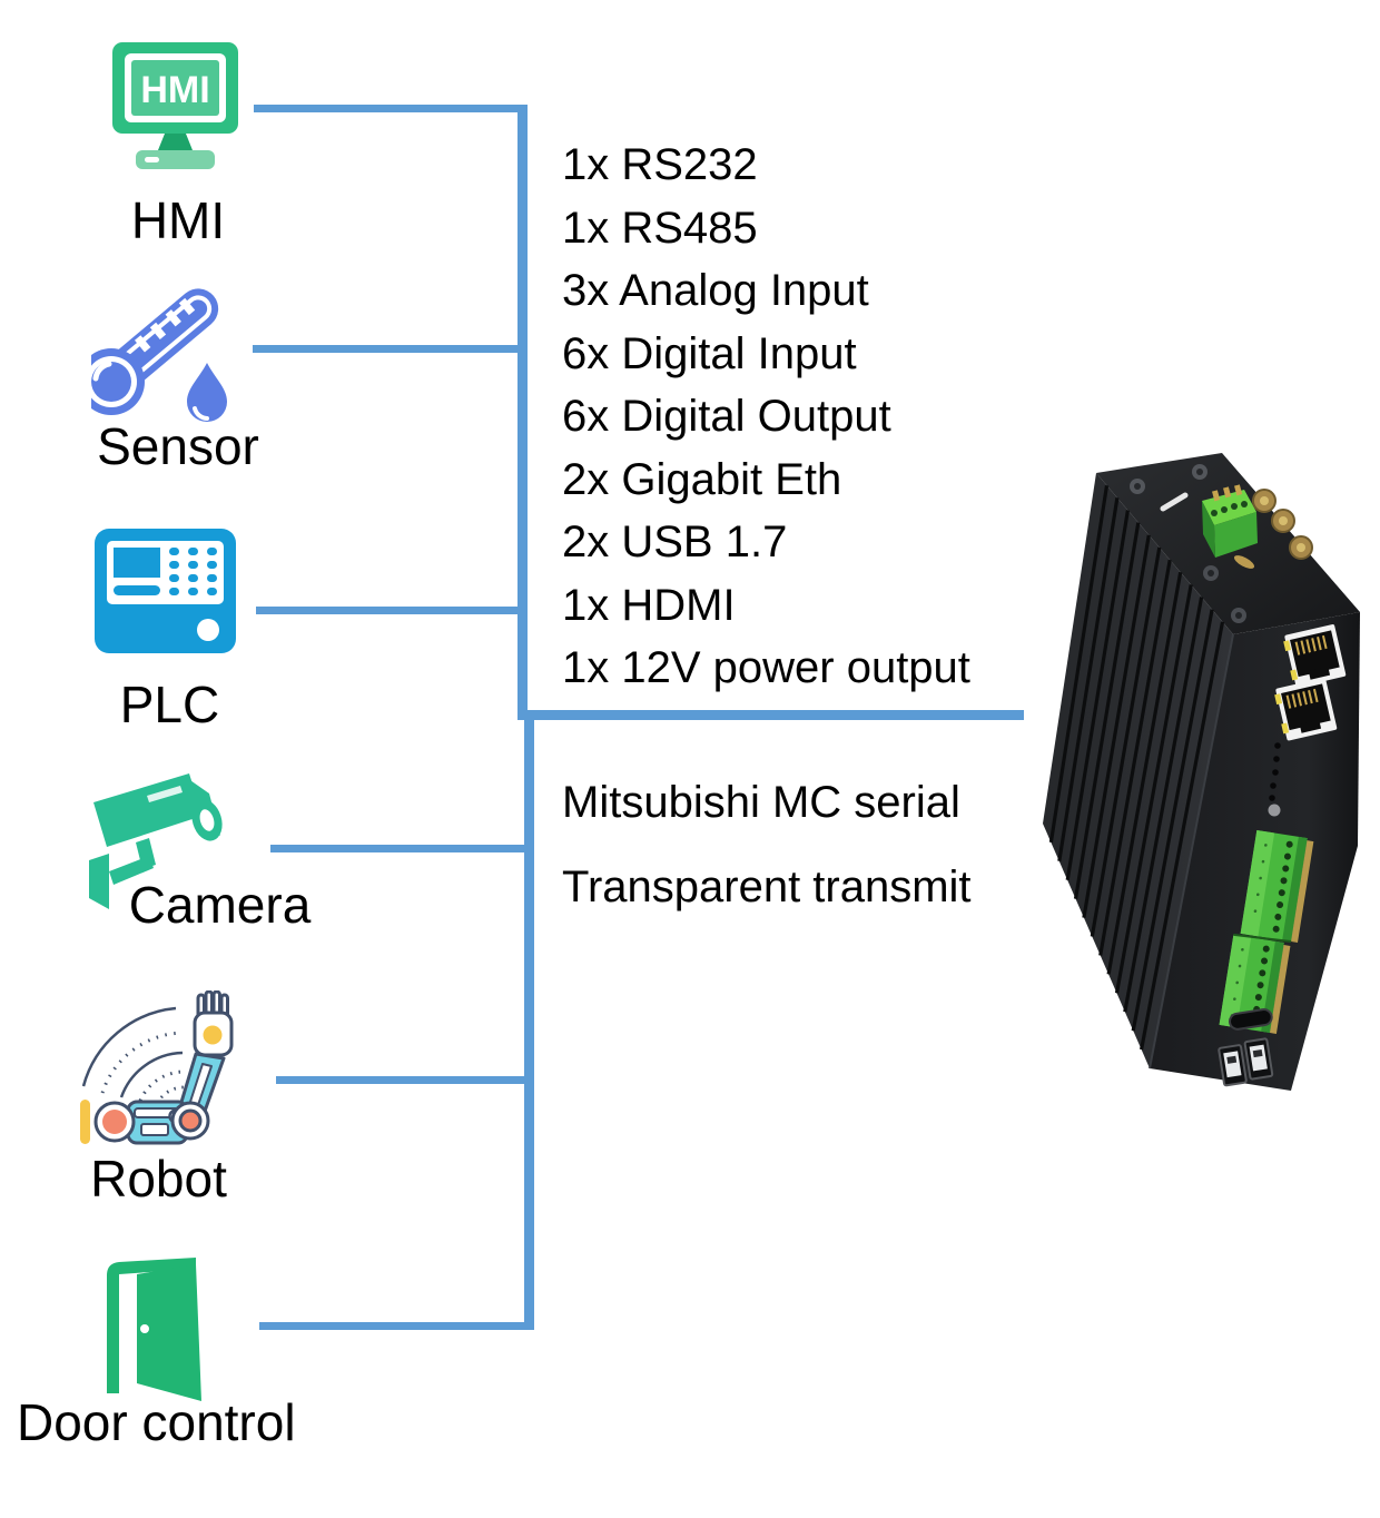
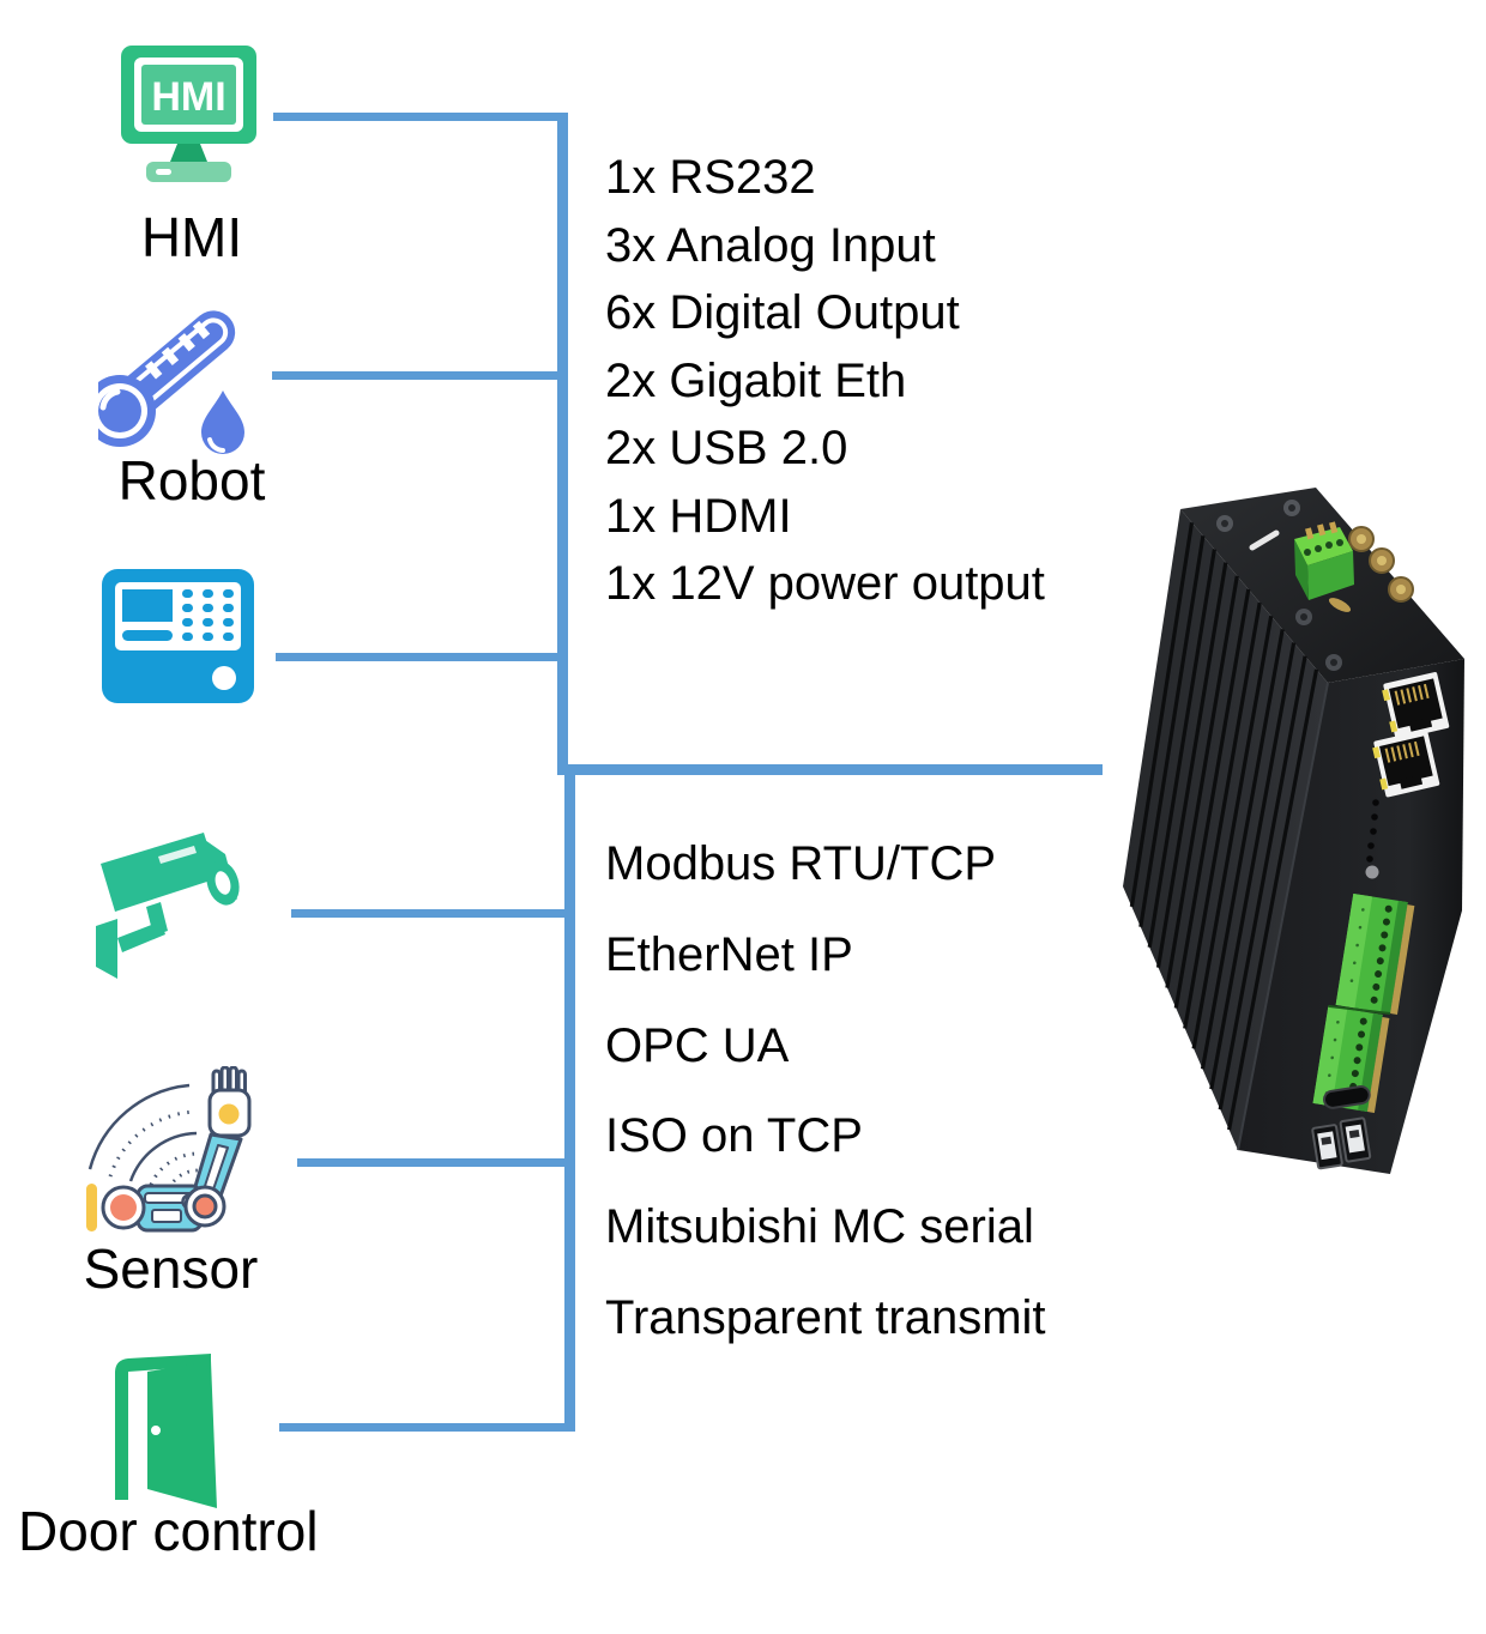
  HMI
  HMI
- Sensor
+ Robot
- PLC
- Camera
- Robot
+ Sensor
  Door control
  1x RS232
- 1x RS485
  3x Analog Input
- 6x Digital Input
  6x Digital Output
  2x Gigabit Eth
- 2x USB 1.7
+ 2x USB 2.0
  1x HDMI
  1x 12V power output
+ Modbus RTU/TCP
+ EtherNet IP
+ OPC UA
+ ISO on TCP
  Mitsubishi MC serial
  Transparent transmit
